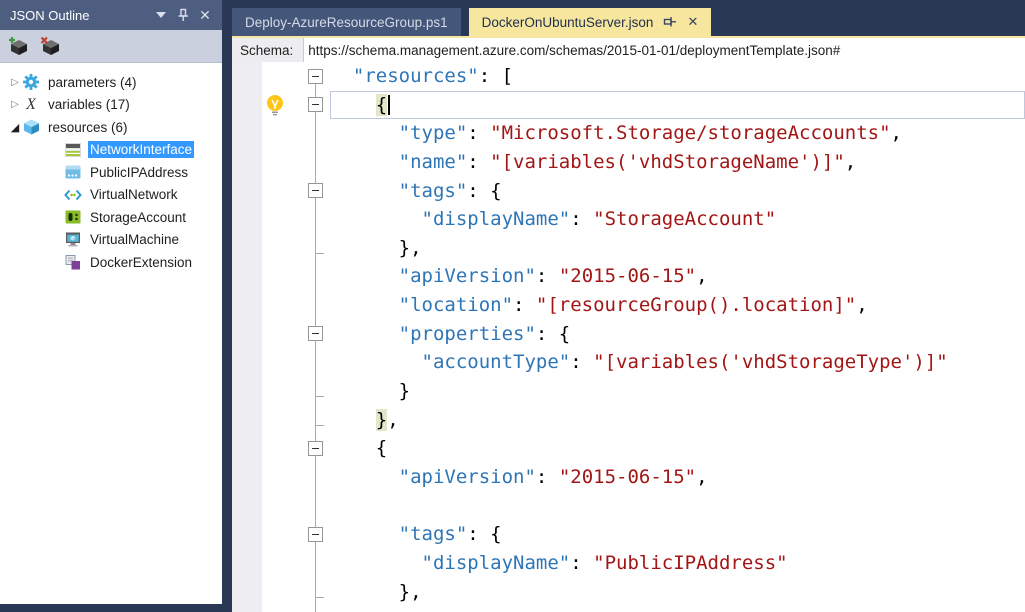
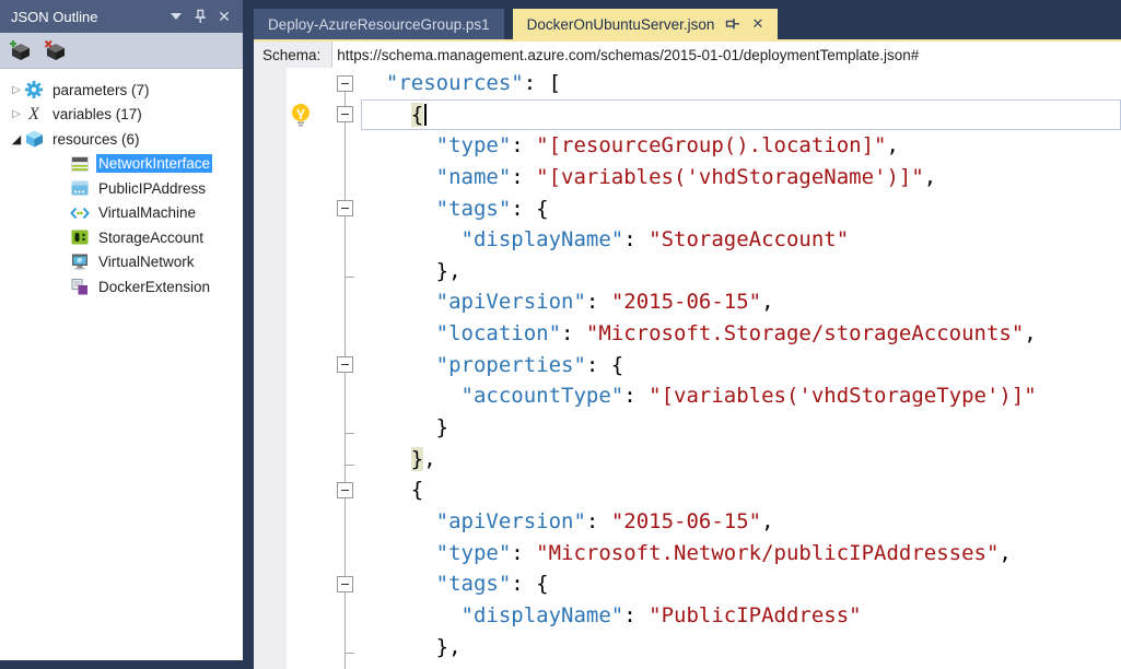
  JSON Outline
  ✕
  ▷
- parameters (4)
+ parameters (7)
  ▷
  X
  variables (17)
  ◢
  resources (6)
  NetworkInterface
  PublicIPAddress
- VirtualNetwork
+ VirtualMachine
  StorageAccount
- VirtualMachine
+ VirtualNetwork
  DockerExtension
  Deploy-AzureResourceGroup.ps1
  DockerOnUbuntuServer.json
  ✕
  Schema:
  https://schema.management.azure.com/schemas/2015-01-01/deploymentTemplate.json#
  "resources": [
  {
- "type": "Microsoft.Storage/storageAccounts",
+ "type": "[resourceGroup().location]",
  "name": "[variables('vhdStorageName')]",
  "tags": {
  "displayName": "StorageAccount"
  },
  "apiVersion": "2015-06-15",
- "location": "[resourceGroup().location]",
+ "location": "Microsoft.Storage/storageAccounts",
  "properties": {
  "accountType": "[variables('vhdStorageType')]"
  }
  },
  {
  "apiVersion": "2015-06-15",
+ "type": "Microsoft.Network/publicIPAddresses",
  "tags": {
  "displayName": "PublicIPAddress"
  },
